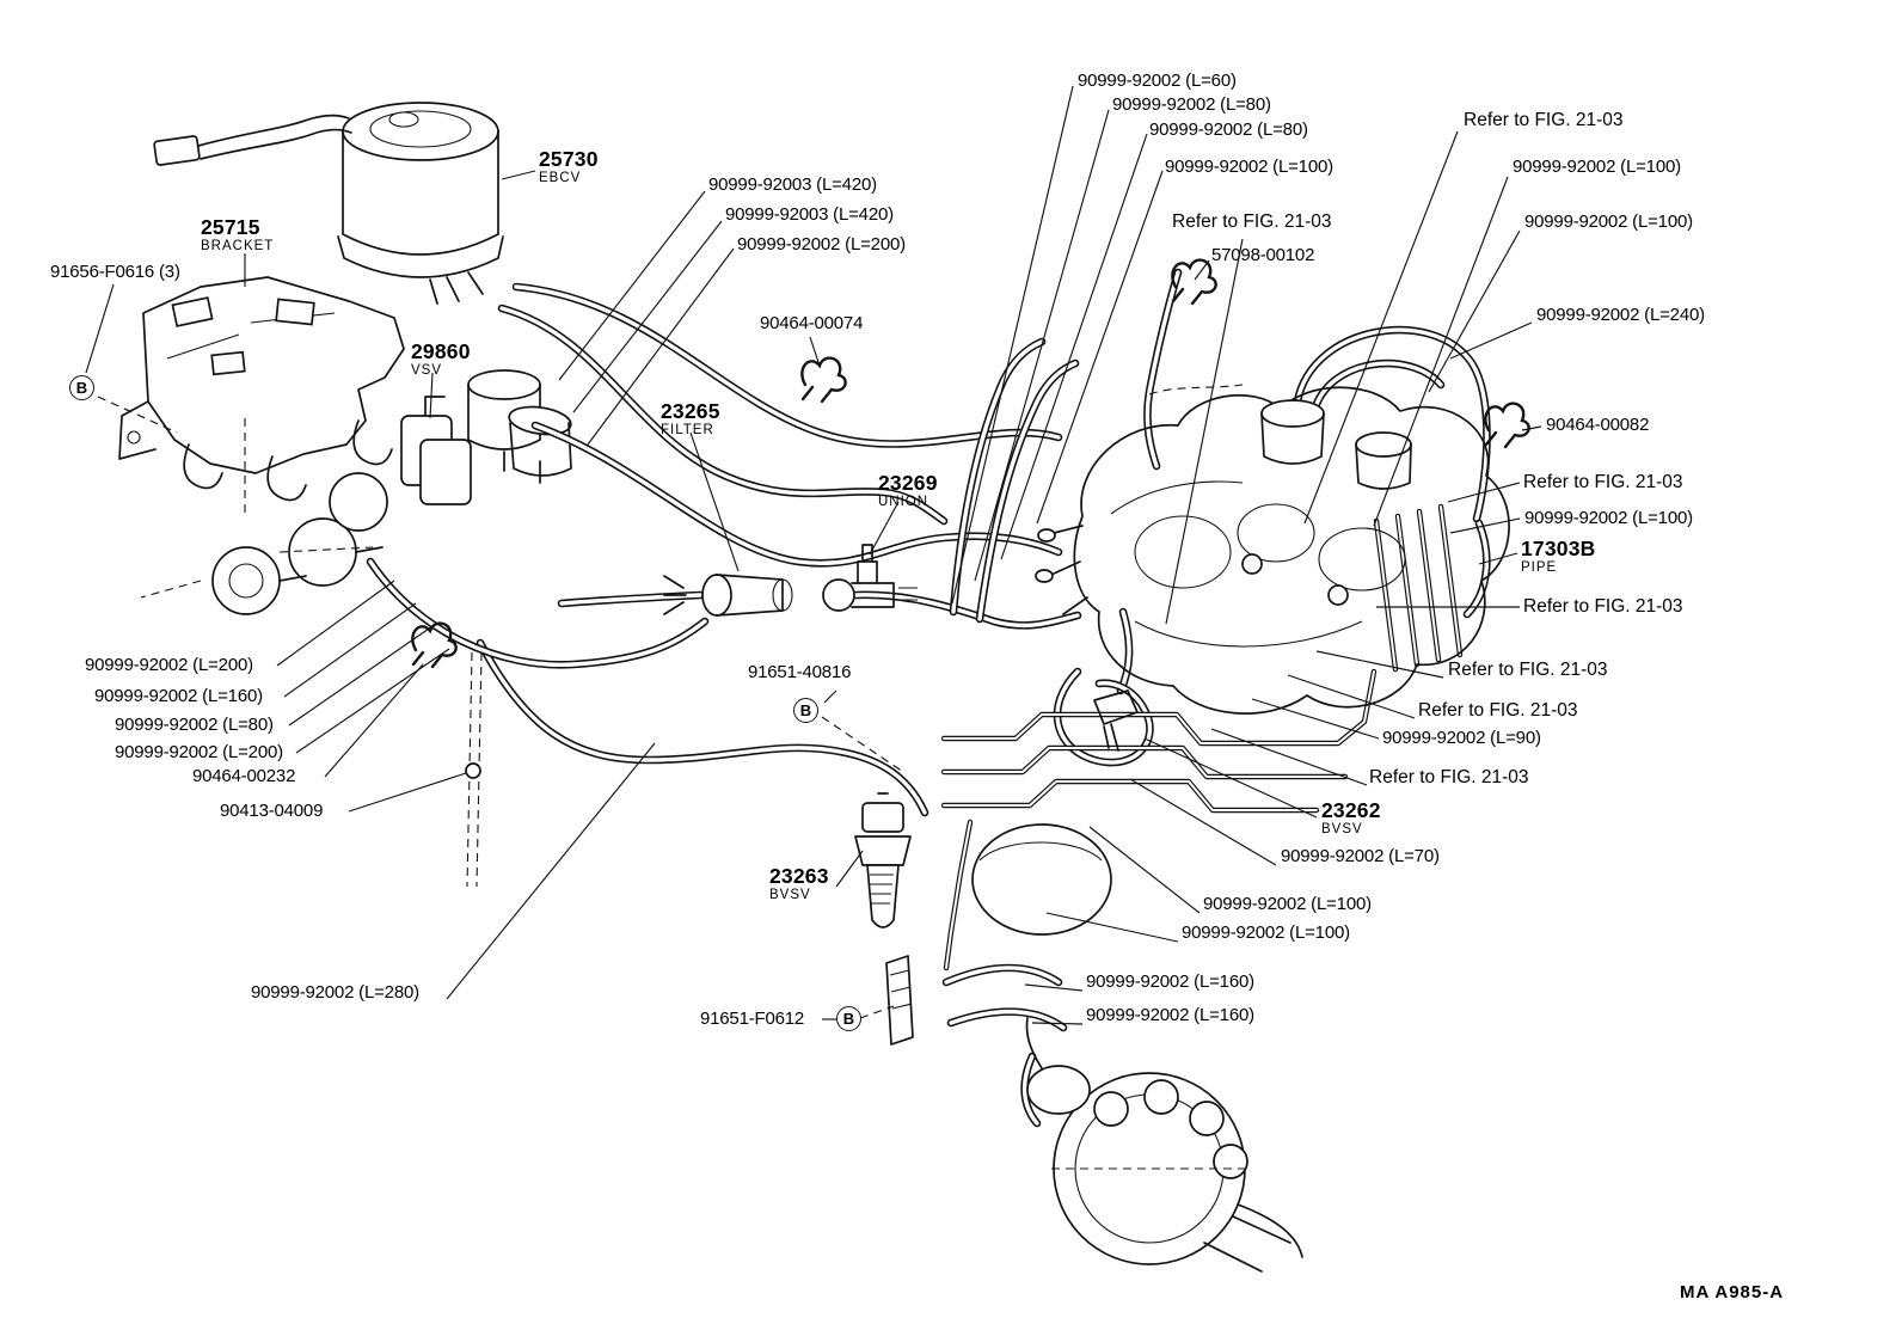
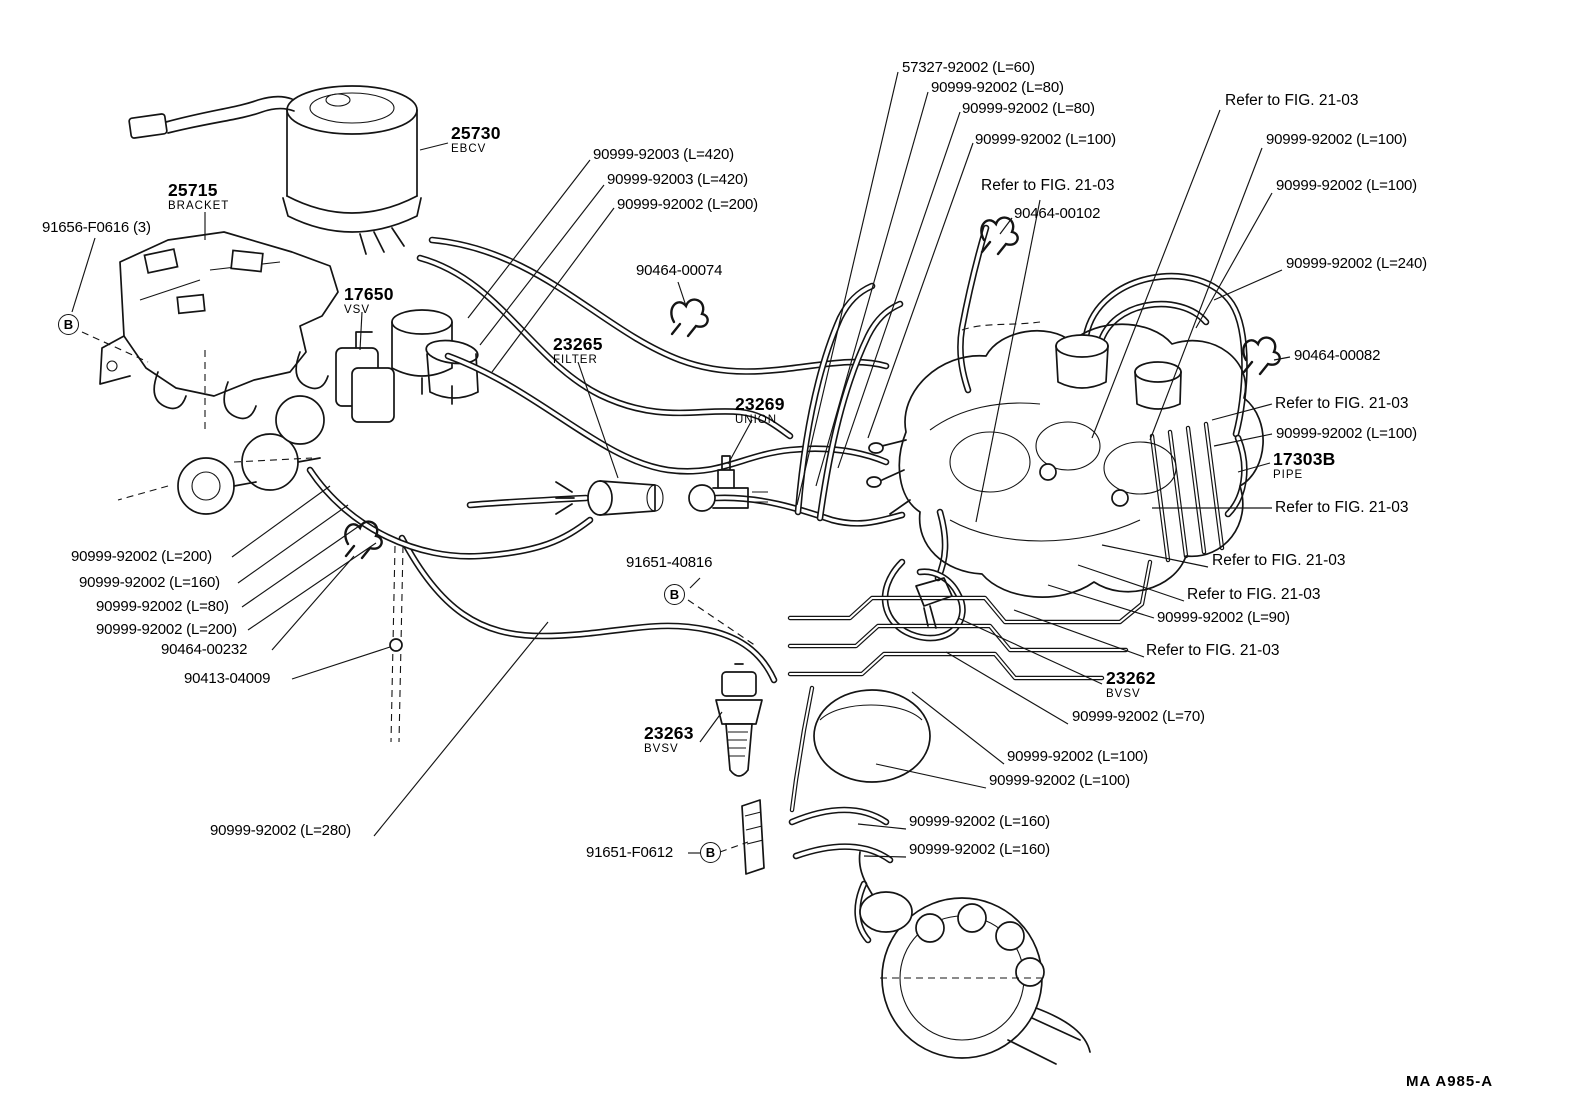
- 90999-92002 (L=60)
+ 57327-92002 (L=60)
  90999-92002 (L=80)
  90999-92002 (L=80)
  90999-92002 (L=100)
  Refer to FIG. 21-03
  90999-92002 (L=100)
  90999-92002 (L=100)
  Refer to FIG. 21-03
- 57098-00102
+ 90464-00102
  90999-92002 (L=240)
  90999-92003 (L=420)
  90999-92003 (L=420)
  90999-92002 (L=200)
  91656-F0616 (3)
  90464-00074
  90464-00082
  Refer to FIG. 21-03
  90999-92002 (L=100)
  Refer to FIG. 21-03
  90999-92002 (L=200)
  90999-92002 (L=160)
  90999-92002 (L=80)
  90999-92002 (L=200)
  90464-00232
  90413-04009
  91651-40816
  Refer to FIG. 21-03
  Refer to FIG. 21-03
  90999-92002 (L=90)
  Refer to FIG. 21-03
  90999-92002 (L=70)
  90999-92002 (L=100)
  90999-92002 (L=100)
  90999-92002 (L=280)
  90999-92002 (L=160)
  91651-F0612
  90999-92002 (L=160)
  25730
  EBCV
  25715
  BRACKET
- 29860
+ 17650
  VSV
  23265
  FILTER
  23269
  UNION
  17303B
  PIPE
  23262
  BVSV
  23263
  BVSV
  B
  B
  B
  MA A985-A
